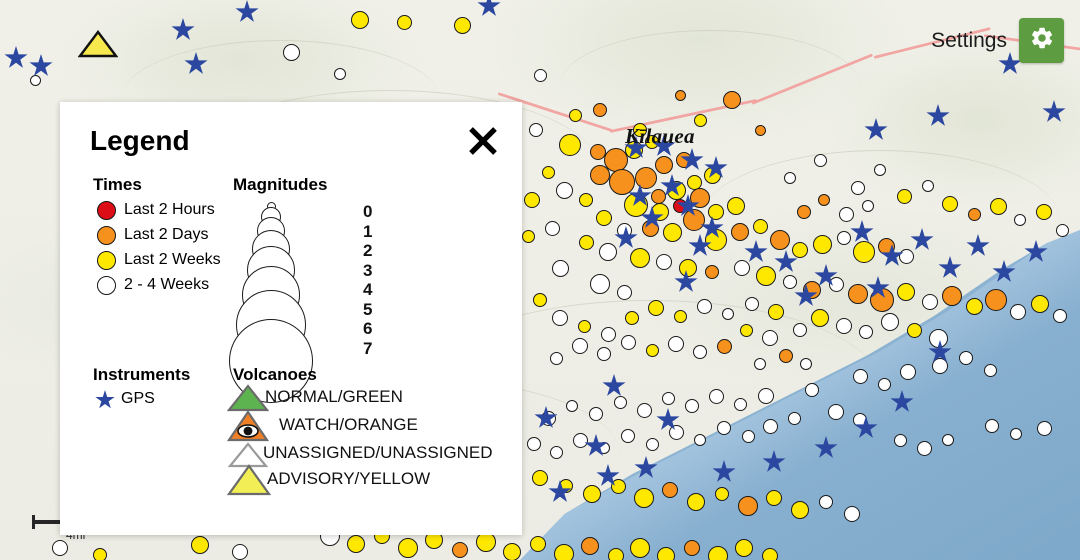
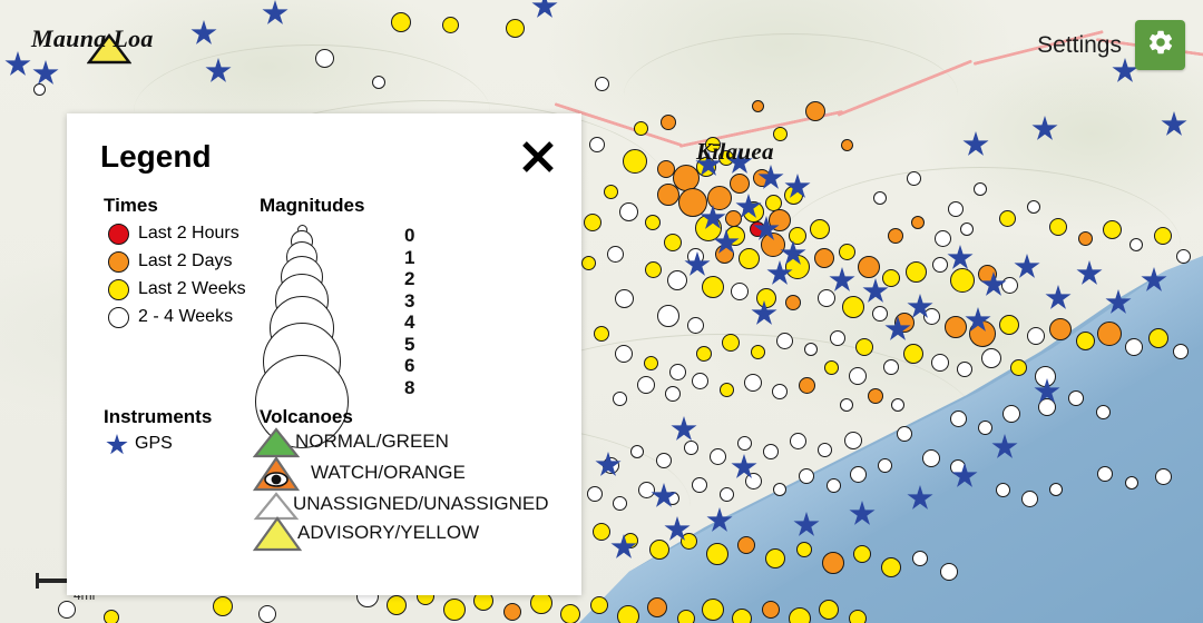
+ Mauna Loa
  Kīlauea
  4mi
  Settings
  Legend
  Times
  Last 2 Hours
  Last 2 Days
  Last 2 Weeks
  2 - 4 Weeks
  Magnitudes
  0
  1
  2
  3
  4
  5
  6
- 7
+ 8
  Instruments
  GPS
  Volcanoes
  NORMAL/GREEN
  WATCH/ORANGE
  UNASSIGNED/UNASSIGNED
  ADVISORY/YELLOW
